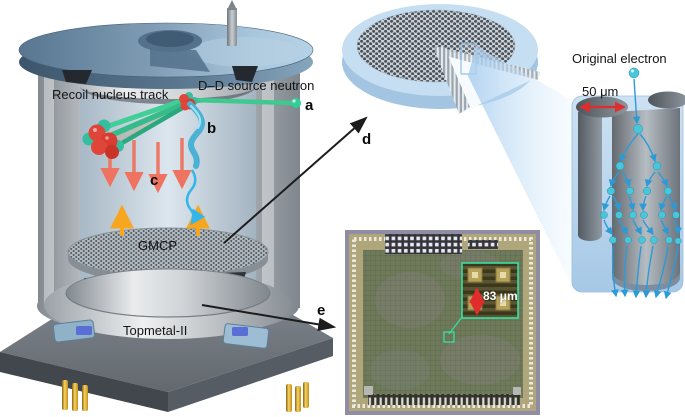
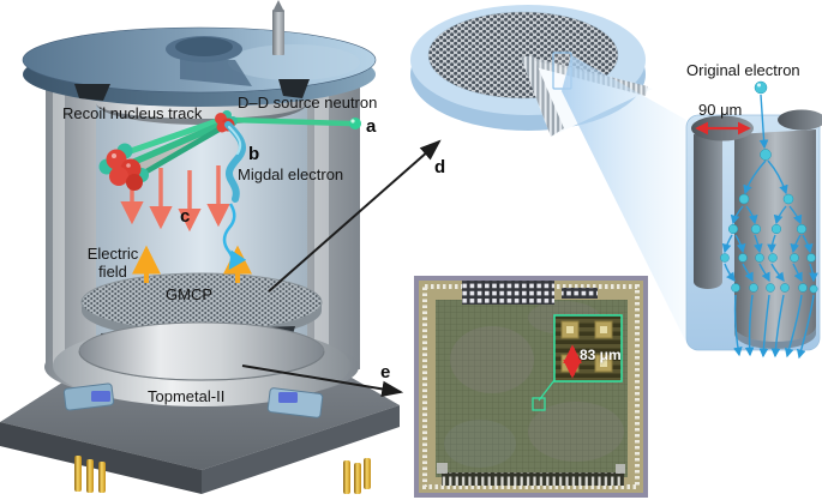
  Recoil nucleus track
  D–D source neutron
+ Migdal electron
+ Electric
+ field
  GMCP
  Topmetal-II
  Original electron
- 50 μm
+ 90 μm
  83 μm
  a
  b
  c
  d
  e
